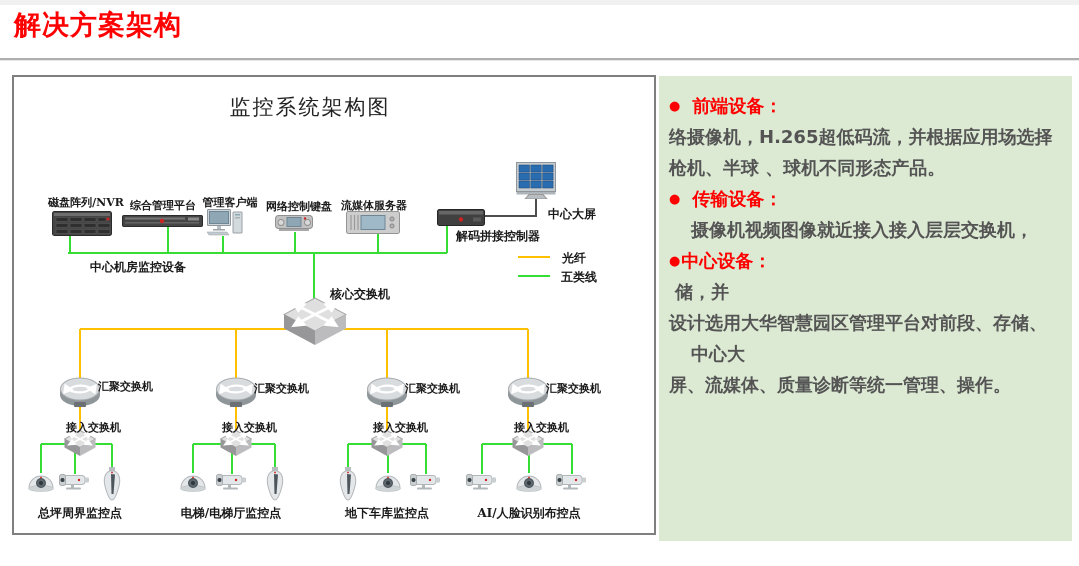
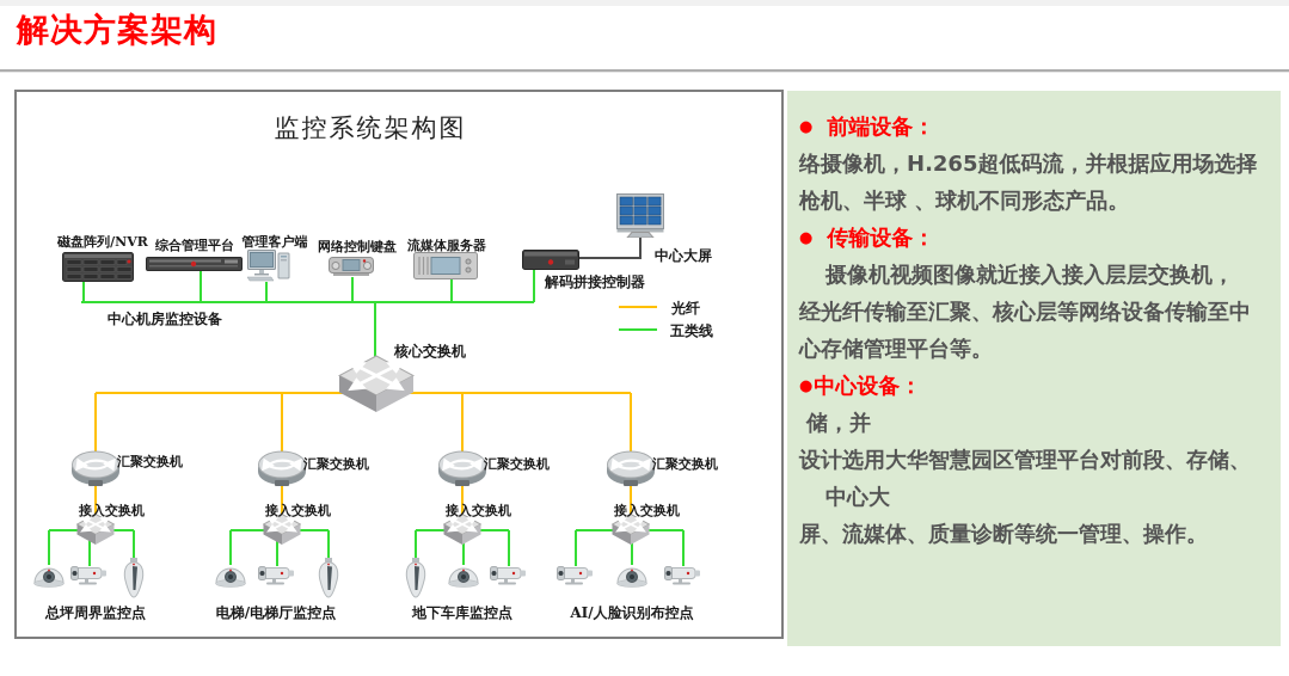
  解决方案架构
  监控系统架构图
  磁盘阵列/NVR
  综合管理平台
  管理客户端
  网络控制键盘
  流媒体服务器
  解码拼接控制器
  中心大屏
  中心机房监控设备
  光纤
  五类线
  核心交换机
  汇聚交换机
  汇聚交换机
  汇聚交换机
  汇聚交换机
  接入交换机
  接入交换机
  接入交换机
  接入交换机
  总坪周界监控点
  电梯/电梯厅监控点
  地下车库监控点
  AI/人脸识别布控点
  ● 前端设备：
  络摄像机，H.265超低码流，并根据应用场选择
  枪机、半球 、球机不同形态产品。
  ● 传输设备：
  摄像机视频图像就近接入接入层层交换机，
+ 经光纤传输至汇聚、核心层等网络设备传输至中
+ 心存储管理平台等。
  ●中心设备：
  储，并
  设计选用大华智慧园区管理平台对前段、存储、
  中心大
  屏、流媒体、质量诊断等统一管理、操作。
